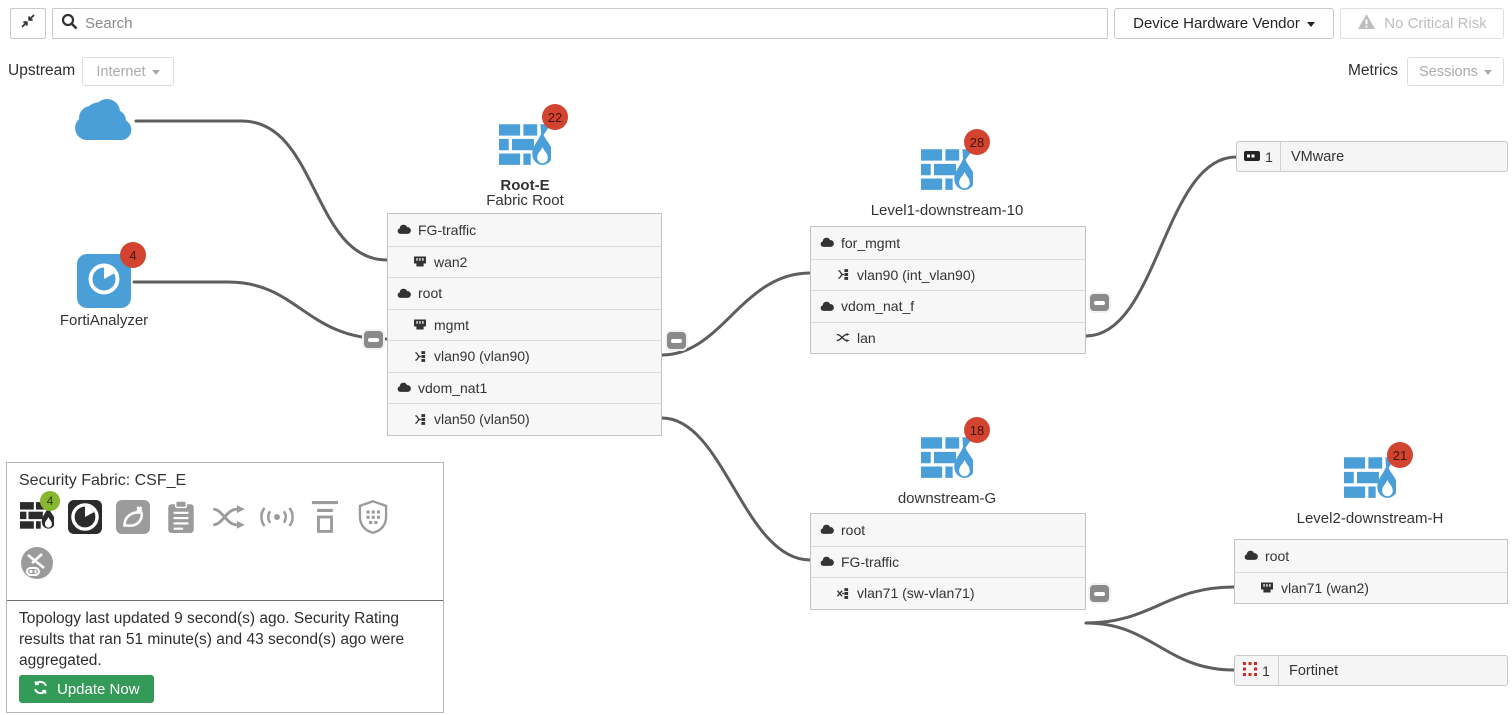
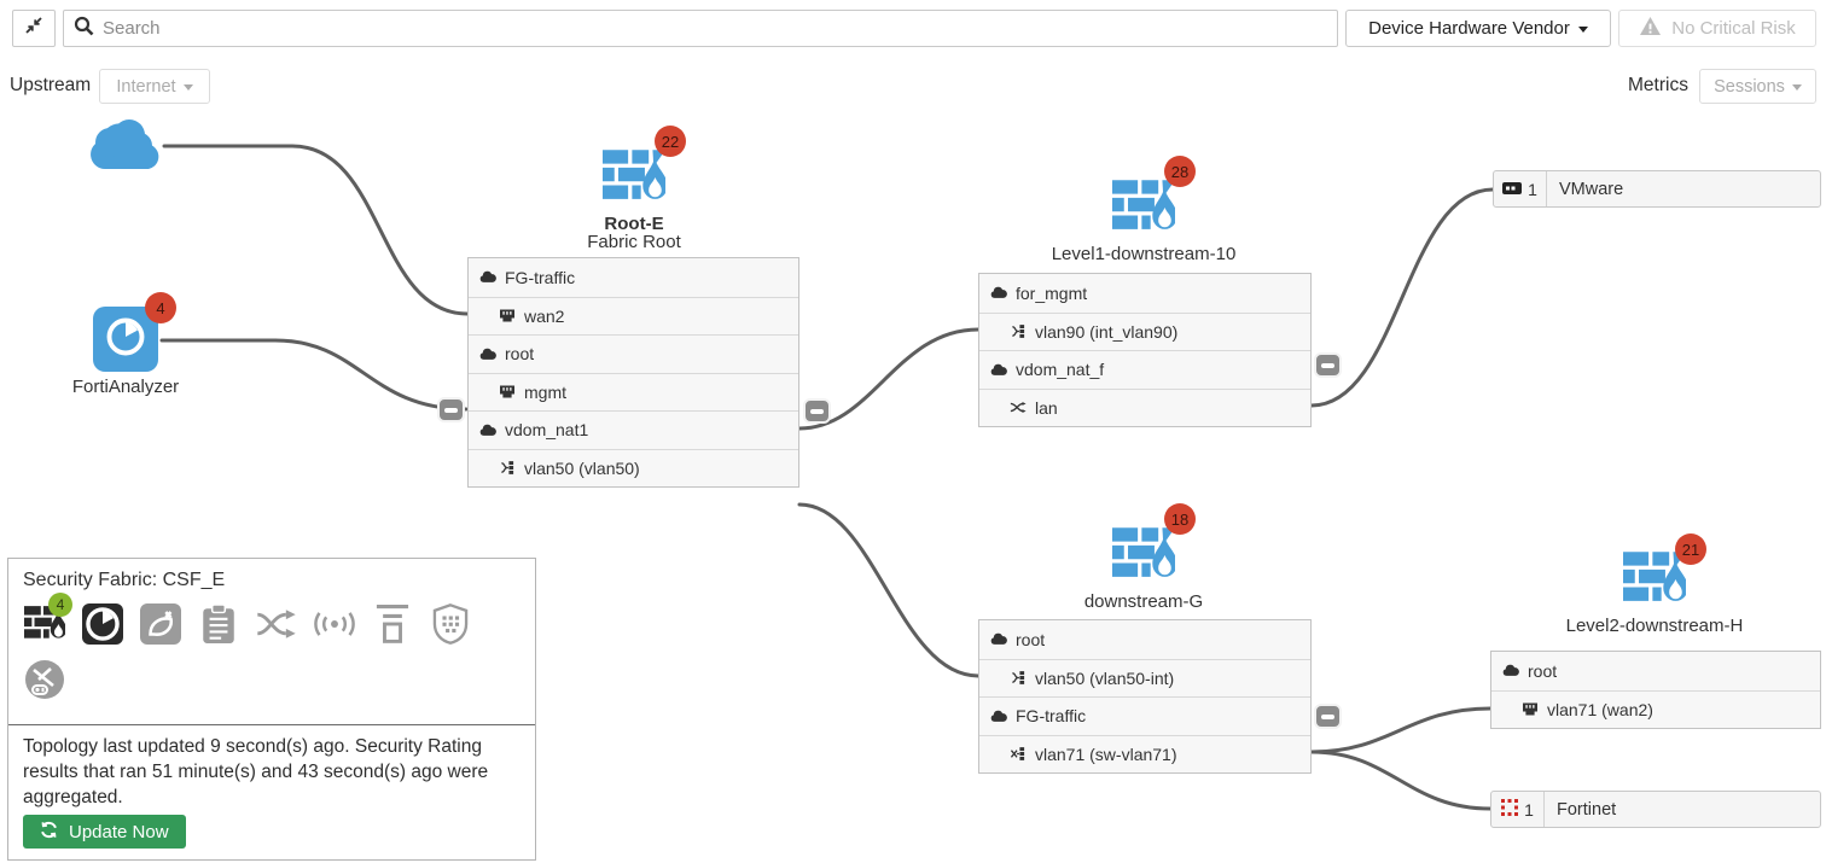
  Search
  Device Hardware Vendor
  No Critical Risk
  Upstream
  Internet
  Metrics
  Sessions
  4
  FortiAnalyzer
  22
  Root-E
  Fabric Root
  FG-traffic
  wan2
  root
  mgmt
- vlan90 (vlan90)
  vdom_nat1
  vlan50 (vlan50)
  28
  Level1-downstream-10
  for_mgmt
  vlan90 (int_vlan90)
  vdom_nat_f
  lan
  1
  VMware
  18
  downstream-G
  root
+ vlan50 (vlan50-int)
  FG-traffic
  vlan71 (sw-vlan71)
  21
  Level2-downstream-H
  root
  vlan71 (wan2)
  1
  Fortinet
  Security Fabric: CSF_E
  4
  Topology last updated 9 second(s) ago. Security Rating results that ran 51 minute(s) and 43 second(s) ago were aggregated.
  Update Now
